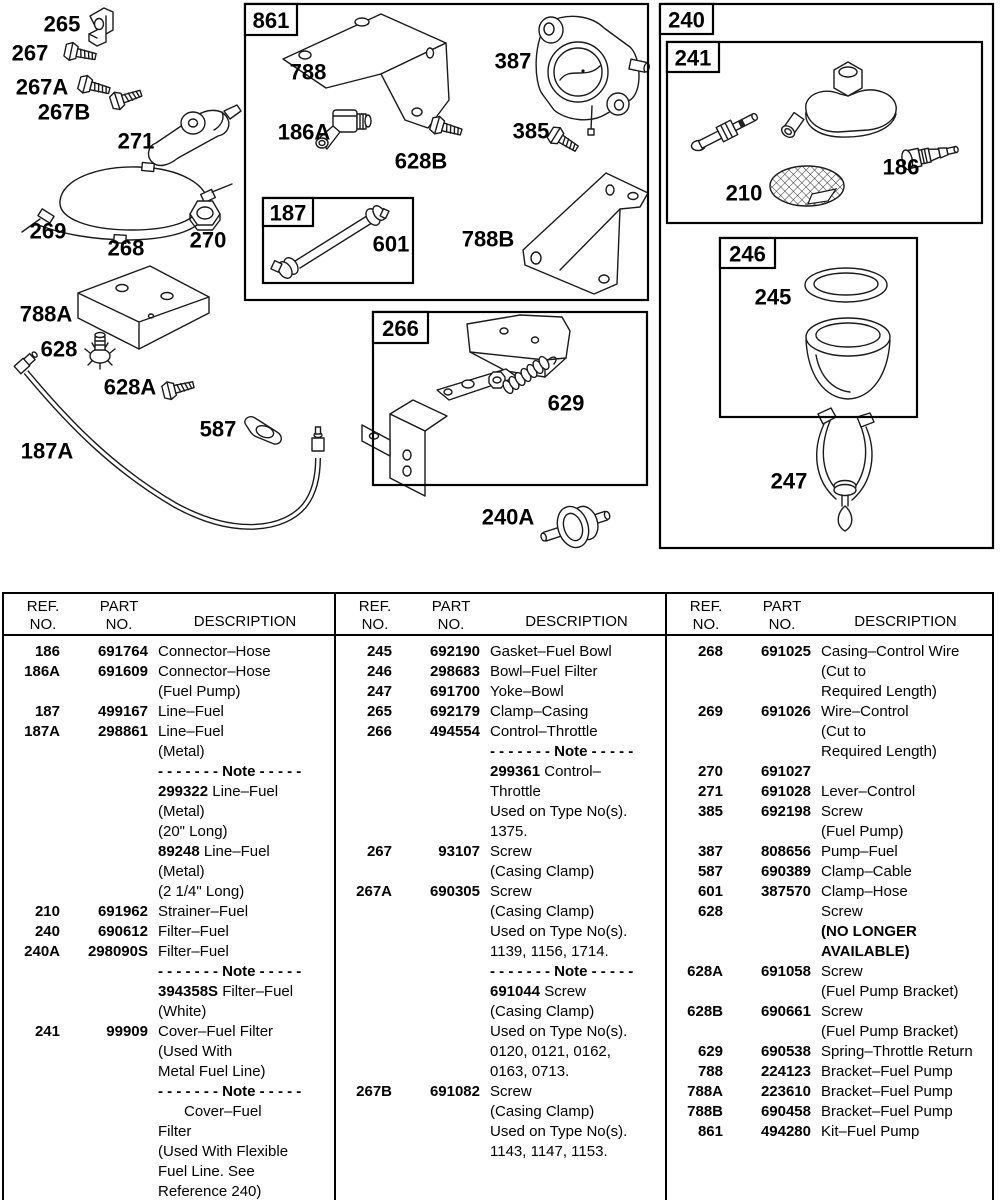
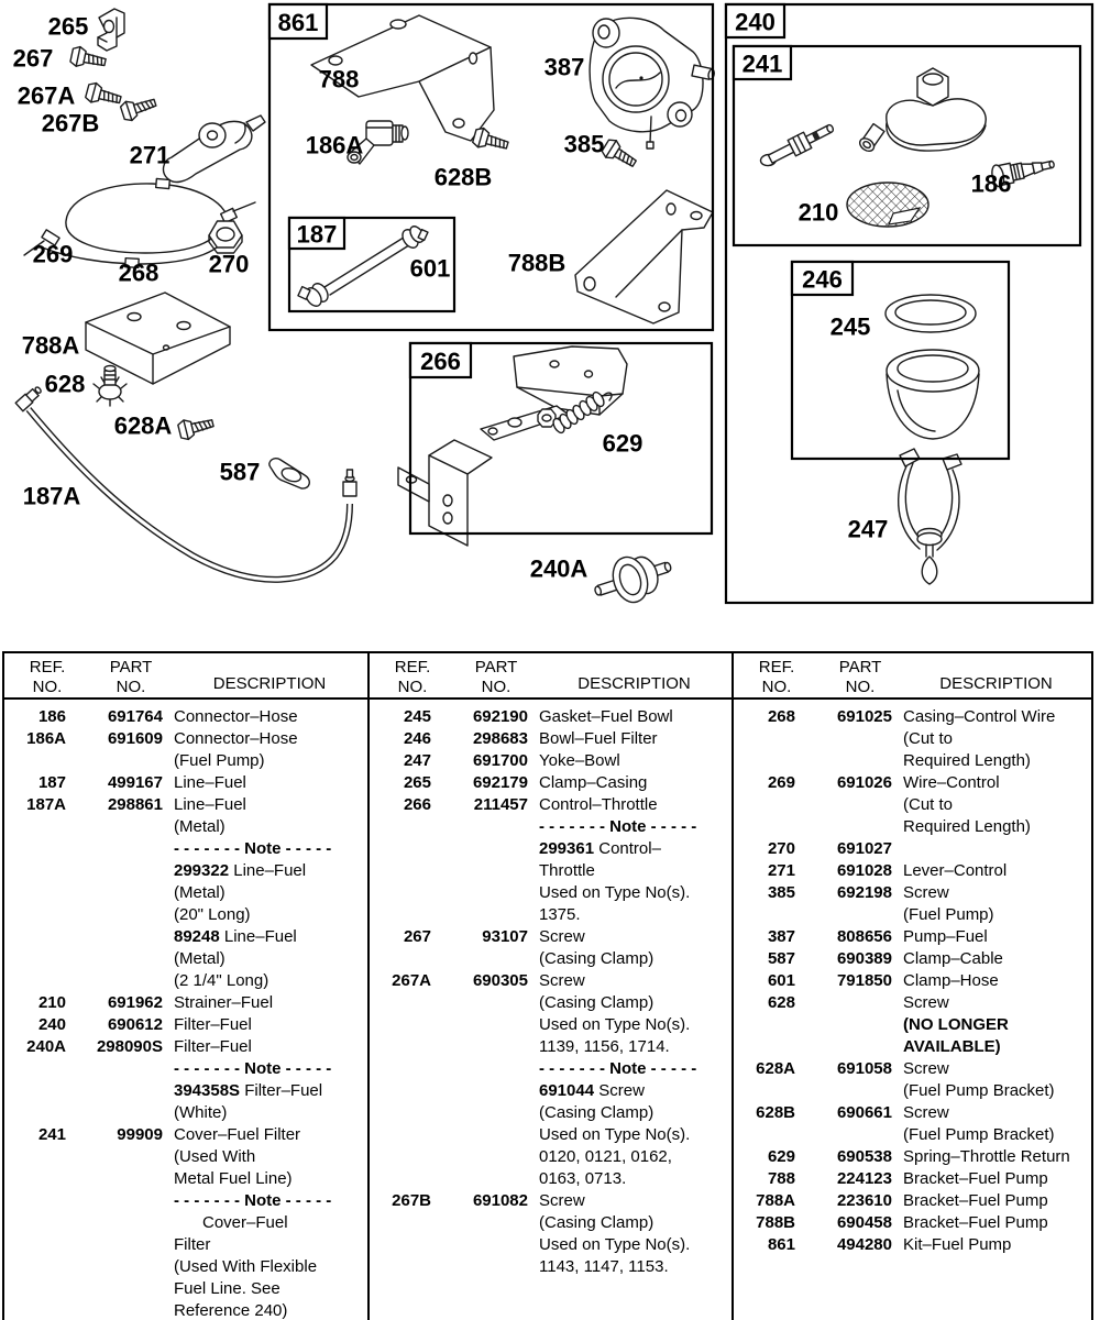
  861
  187
  266
  240
  241
  246
  265
  267
  267A
  267B
  271
  269
  268
  270
  788A
  628
  628A
  587
  187A
  788
  186A
  628B
  387
  385
  788B
  601
  629
  240A
  210
  186
  245
  247
  REF.
  NO.
  PART
  NO.
  DESCRIPTION
  186
  691764
  Connector–Hose
  186A
  691609
  Connector–Hose
  (Fuel Pump)
  187
  499167
  Line–Fuel
  187A
  298861
  Line–Fuel
  (Metal)
  - - - - - - - Note - - - - -
  299322 Line–Fuel
  (Metal)
  (20" Long)
  89248 Line–Fuel
  (Metal)
  (2 1/4" Long)
  210
  691962
  Strainer–Fuel
  240
  690612
  Filter–Fuel
  240A
  298090S
  Filter–Fuel
  - - - - - - - Note - - - - -
  394358S Filter–Fuel
  (White)
  241
  99909
  Cover–Fuel Filter
  (Used With
  Metal Fuel Line)
  - - - - - - - Note - - - - -
  Cover–Fuel
  Filter
  (Used With Flexible
  Fuel Line. See
  Reference 240)
  REF.
  NO.
  PART
  NO.
  DESCRIPTION
  245
  692190
  Gasket–Fuel Bowl
  246
  298683
  Bowl–Fuel Filter
  247
  691700
  Yoke–Bowl
  265
  692179
  Clamp–Casing
  266
- 494554
+ 211457
  Control–Throttle
  - - - - - - - Note - - - - -
  299361 Control–
  Throttle
  Used on Type No(s).
  1375.
  267
  93107
  Screw
  (Casing Clamp)
  267A
  690305
  Screw
  (Casing Clamp)
  Used on Type No(s).
  1139, 1156, 1714.
  - - - - - - - Note - - - - -
  691044 Screw
  (Casing Clamp)
  Used on Type No(s).
  0120, 0121, 0162,
  0163, 0713.
  267B
  691082
  Screw
  (Casing Clamp)
  Used on Type No(s).
  1143, 1147, 1153.
  REF.
  NO.
  PART
  NO.
  DESCRIPTION
  268
  691025
  Casing–Control Wire
  (Cut to
  Required Length)
  269
  691026
  Wire–Control
  (Cut to
  Required Length)
  270
  691027
  271
  691028
  Lever–Control
  385
  692198
  Screw
  (Fuel Pump)
  387
  808656
  Pump–Fuel
  587
  690389
  Clamp–Cable
  601
- 387570
+ 791850
  Clamp–Hose
  628
  Screw
  (NO LONGER
  AVAILABLE)
  628A
  691058
  Screw
  (Fuel Pump Bracket)
  628B
  690661
  Screw
  (Fuel Pump Bracket)
  629
  690538
  Spring–Throttle Return
  788
  224123
  Bracket–Fuel Pump
  788A
  223610
  Bracket–Fuel Pump
  788B
  690458
  Bracket–Fuel Pump
  861
  494280
  Kit–Fuel Pump
